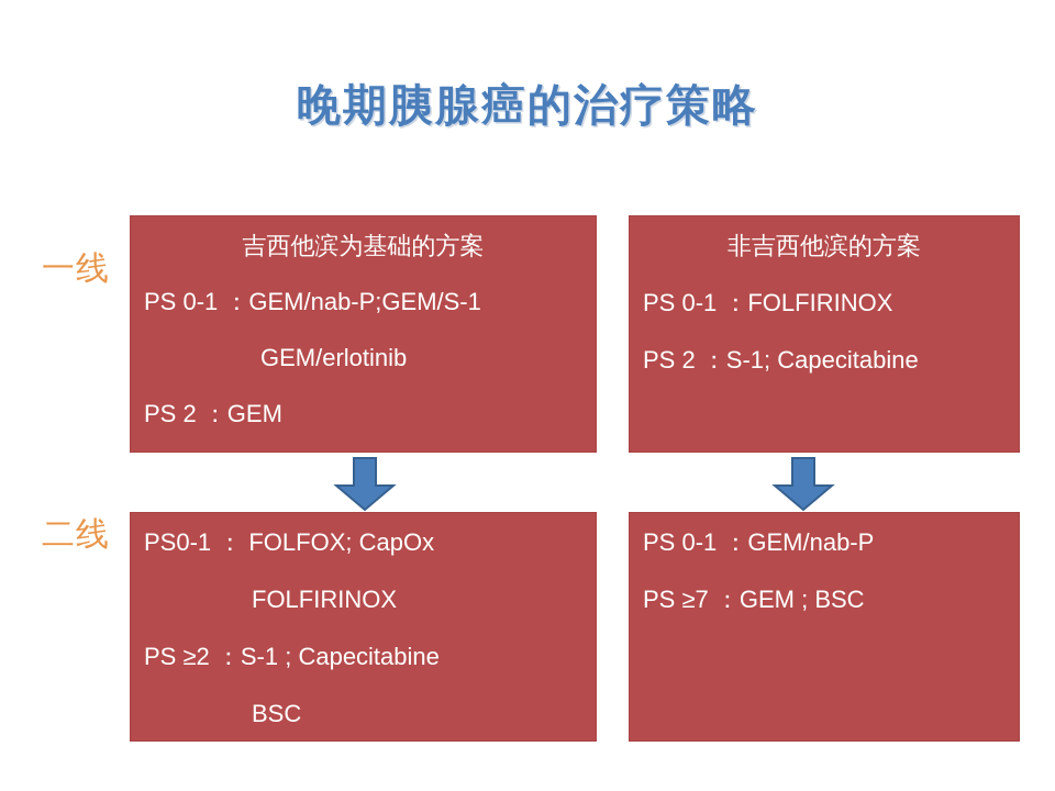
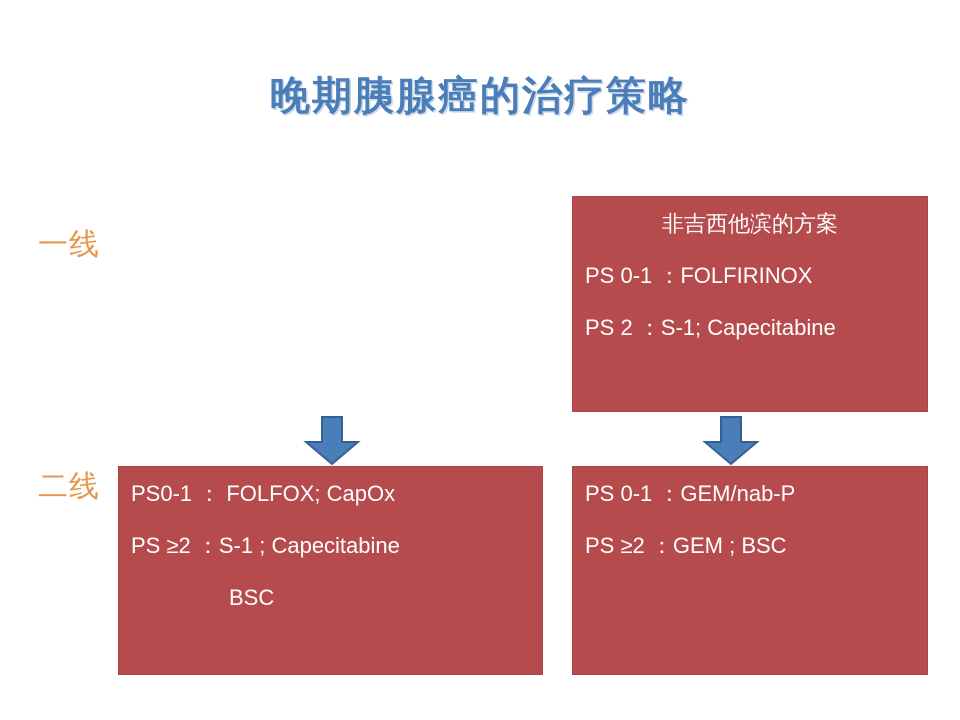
  晚期胰腺癌的治疗策略
  一线
  二线
- 吉西他滨为基础的方案
- PS 0-1 ：GEM/nab-P;GEM/S-1
- GEM/erlotinib
- PS 2 ：GEM
  非吉西他滨的方案
  PS 0-1 ：FOLFIRINOX
  PS 2 ：S-1; Capecitabine
  PS0-1 ： FOLFOX; CapOx
- FOLFIRINOX
  PS ≥2 ：S-1 ; Capecitabine
  BSC
  PS 0-1 ：GEM/nab-P
- PS ≥7 ：GEM ; BSC
+ PS ≥2 ：GEM ; BSC
